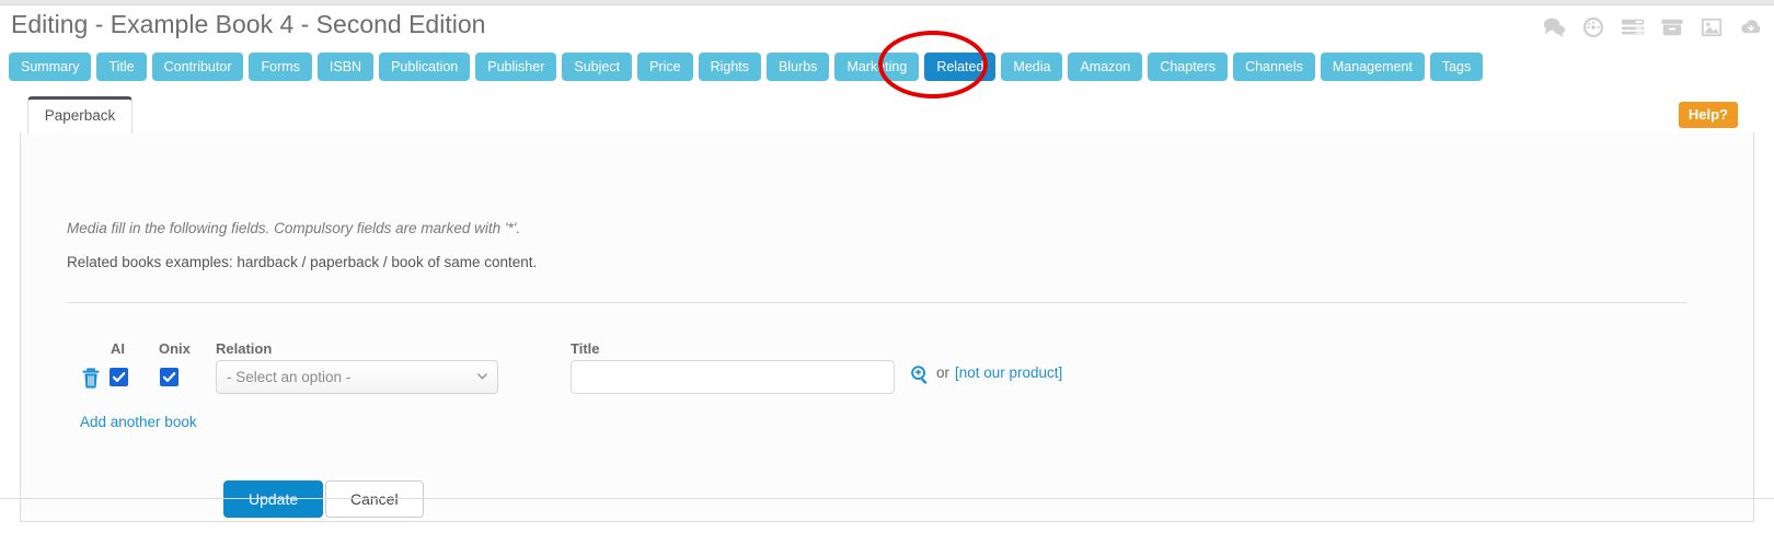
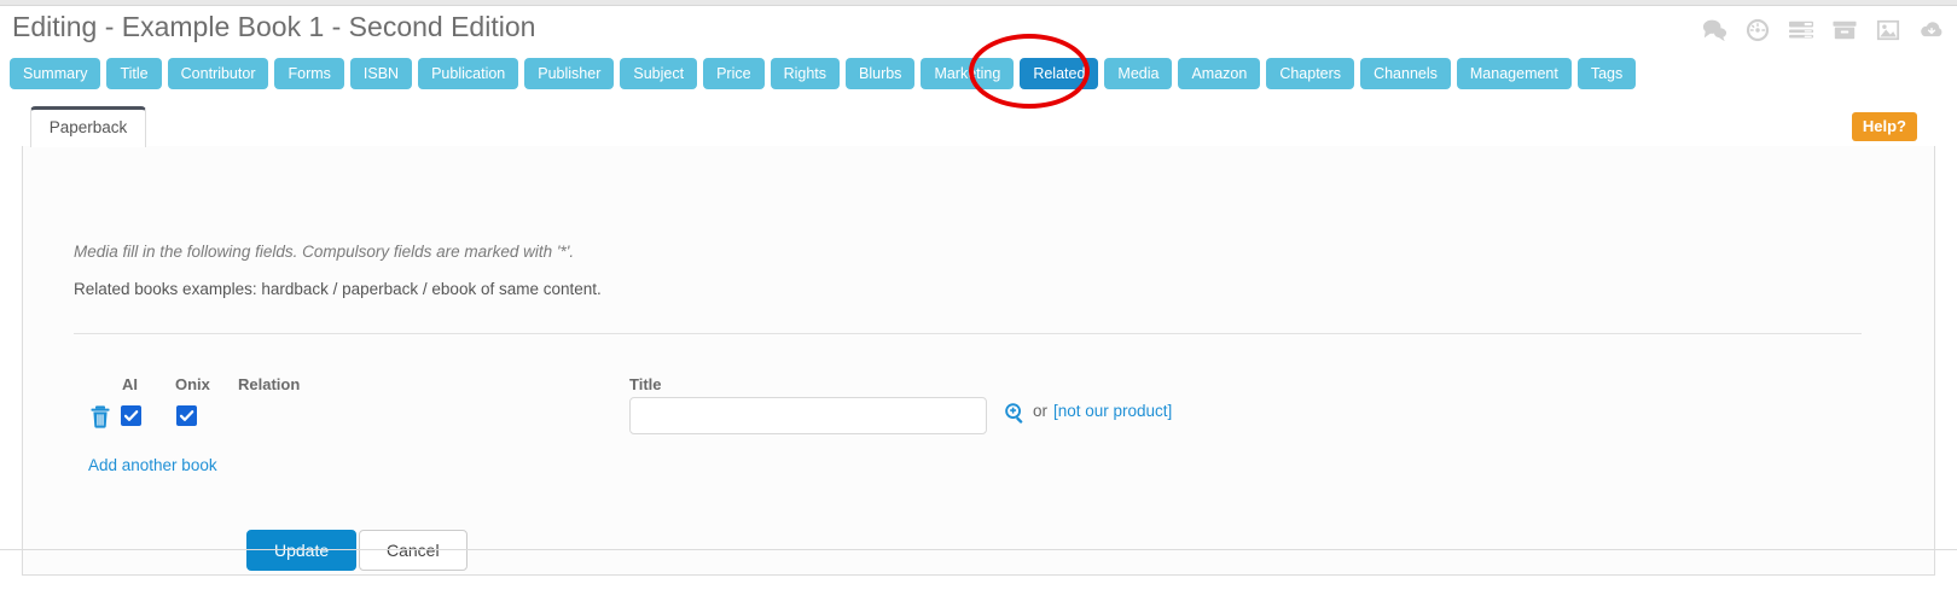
- Editing - Example Book 4 - Second Edition
+ Editing - Example Book 1 - Second Edition
  Summary
  Title
  Contributor
  Forms
  ISBN
  Publication
  Publisher
  Subject
  Price
  Rights
  Blurbs
  Marketing
  Related
  Media
  Amazon
  Chapters
  Channels
  Management
  Tags
  Paperback
  Help?
  Media fill in the following fields. Compulsory fields are marked with '*'.
- Related books examples: hardback / paperback / book of same content.
+ Related books examples: hardback / paperback / ebook of same content.
  AI
  Onix
  Relation
  Title
- - Select an option -
  or
  [not our product]
  Add another book
  Update
  Cancel
